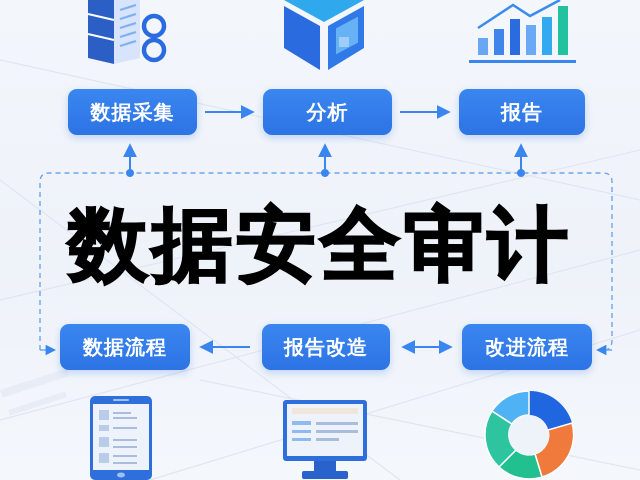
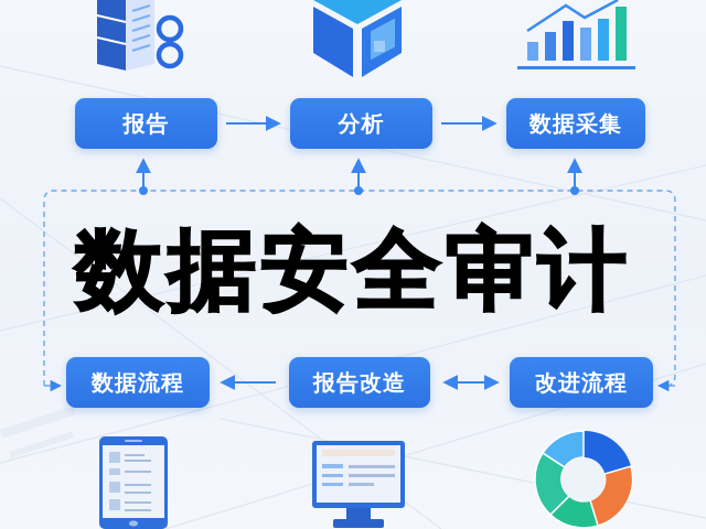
- 数据采集
+ 报告
  分析
- 报告
+ 数据采集
  数据安全审计
  数据流程
  报告改造
  改进流程
